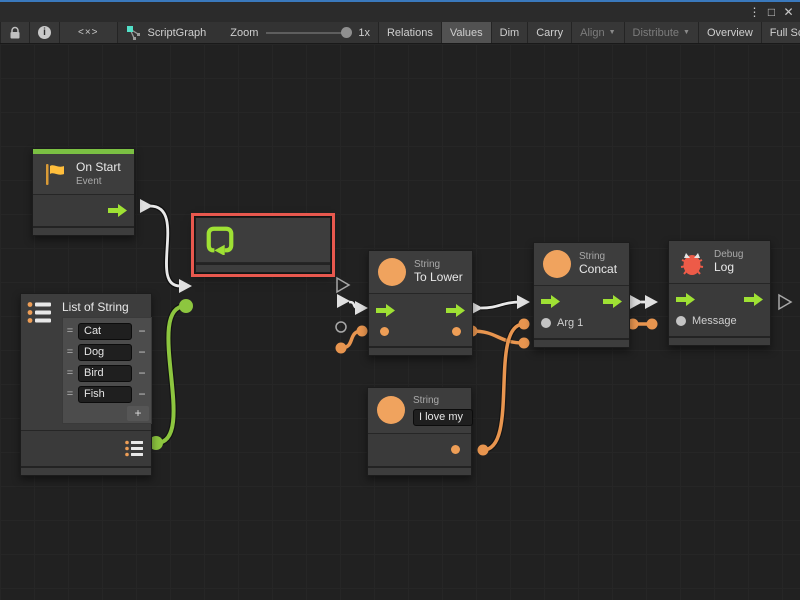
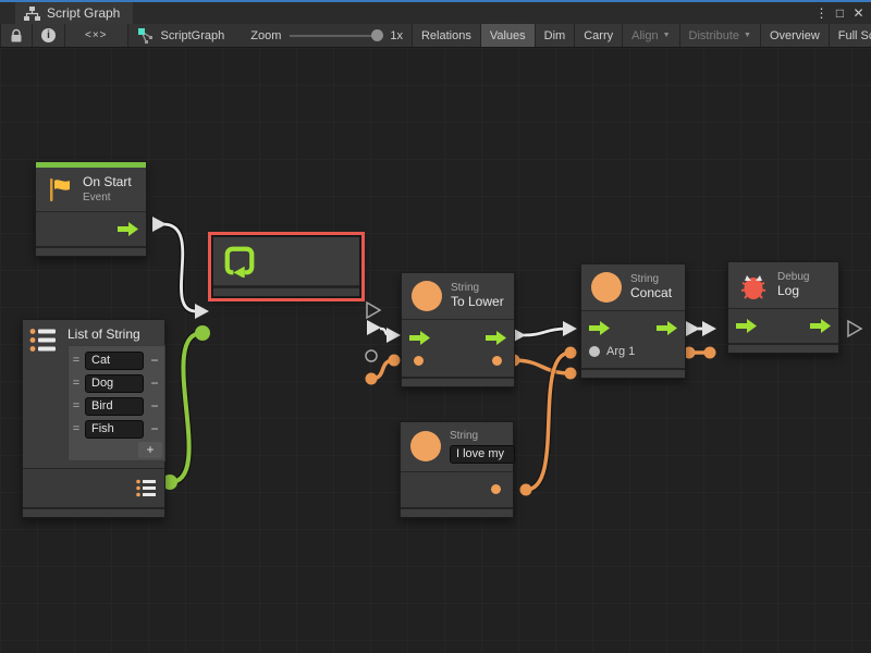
+ Script Graph
  ⋮
  □
  ✕
  i
  <×>
  ScriptGraph
  Zoom
  1x
  Relations
  Values
  Dim
  Carry
  Align
  Distribute
  Overview
  On Start
  Event
  List of String
  =
  Cat
  −
  =
  Dog
  −
  =
  Bird
  −
  =
  Fish
  −
  +
  String
  To Lower
  String
  I love my
  String
  Concat
  Arg 1
  Debug
  Log
- Message
